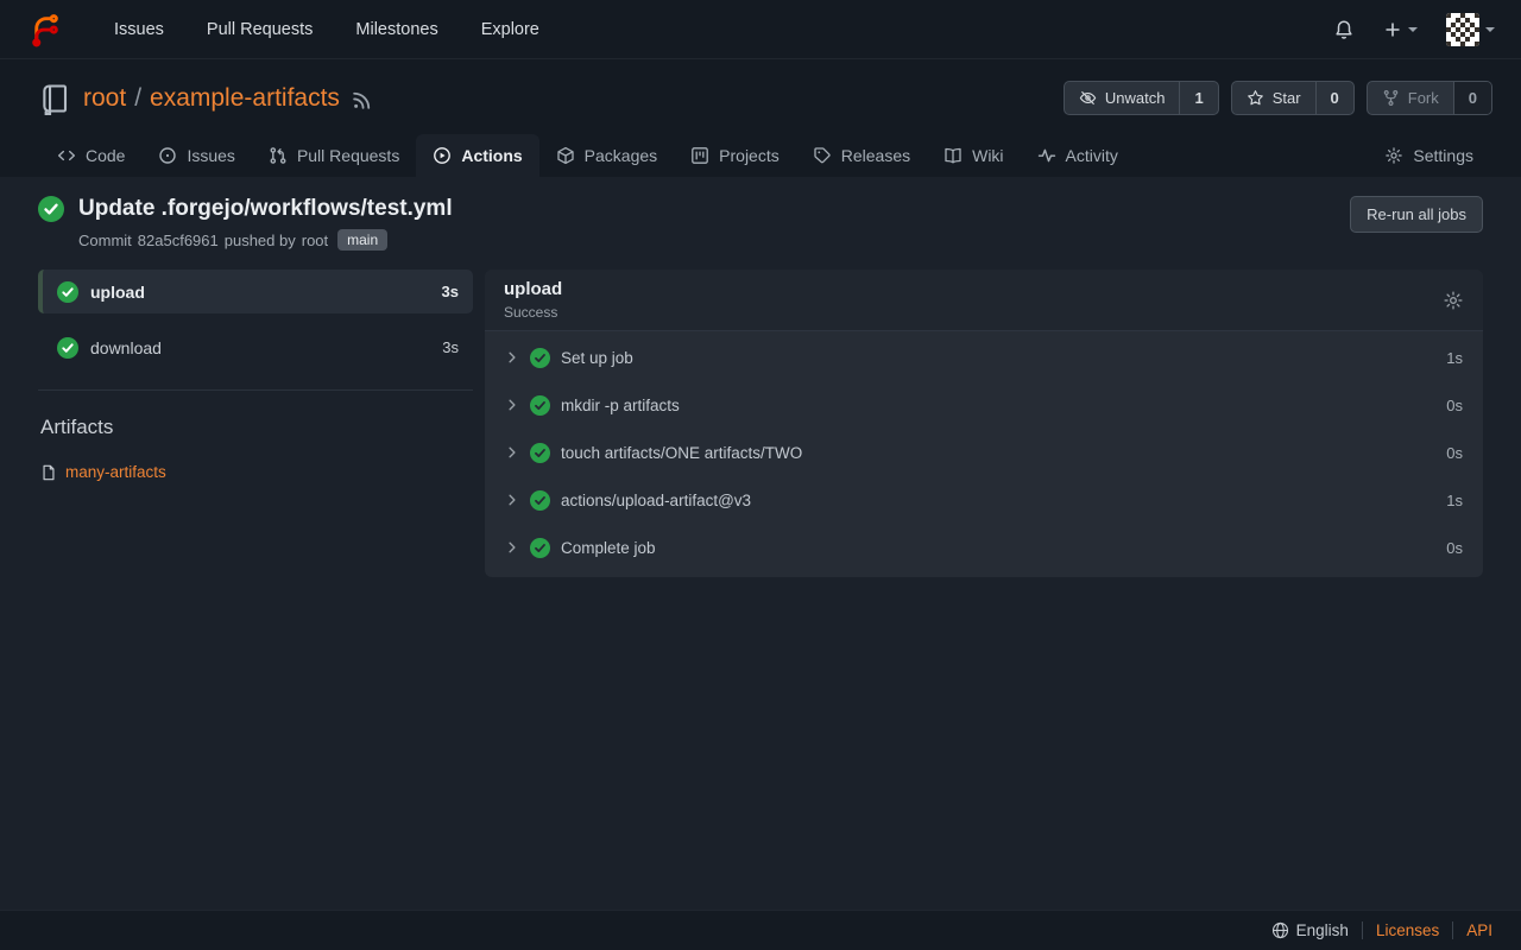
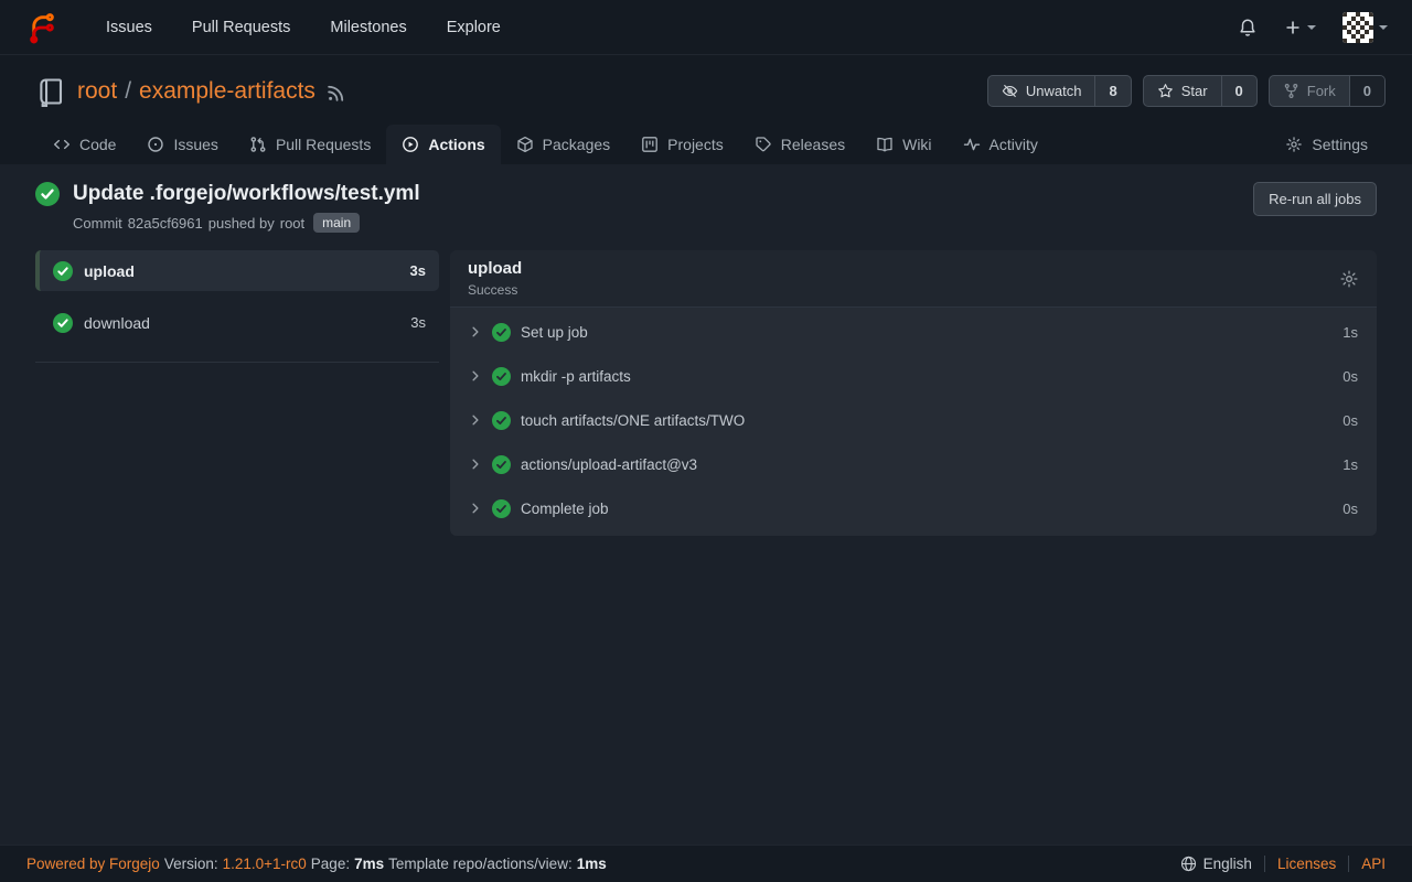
  Issues
  Pull Requests
  Milestones
  Explore
  root
  /
  example-artifacts
  Unwatch
- 1
+ 8
  Star
  0
  Fork
  0
  Code
  Issues
  Pull Requests
  Actions
  Packages
  Projects
  Releases
  Wiki
  Activity
  Settings
  Update .forgejo/workflows/test.yml
  Commit
  82a5cf6961
  pushed by
  root
  main
  Re-run all jobs
  upload
  3s
  download
  3s
- Artifacts
- many-artifacts
  upload
  Success
  Set up job
  1s
  mkdir -p artifacts
  0s
  touch artifacts/ONE artifacts/TWO
  0s
  actions/upload-artifact@v3
  1s
  Complete job
  0s
+ Powered by Forgejo
+ Version:
+ 1.21.0+1-rc0
+ Page:
+ 7ms
+ Template repo/actions/view:
+ 1ms
  English
  Licenses
  API
